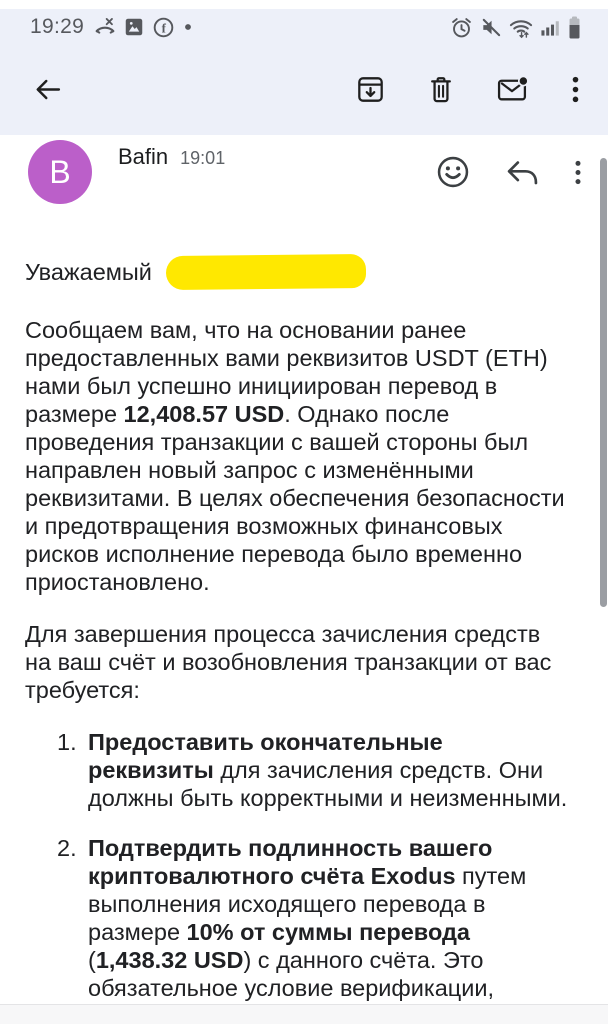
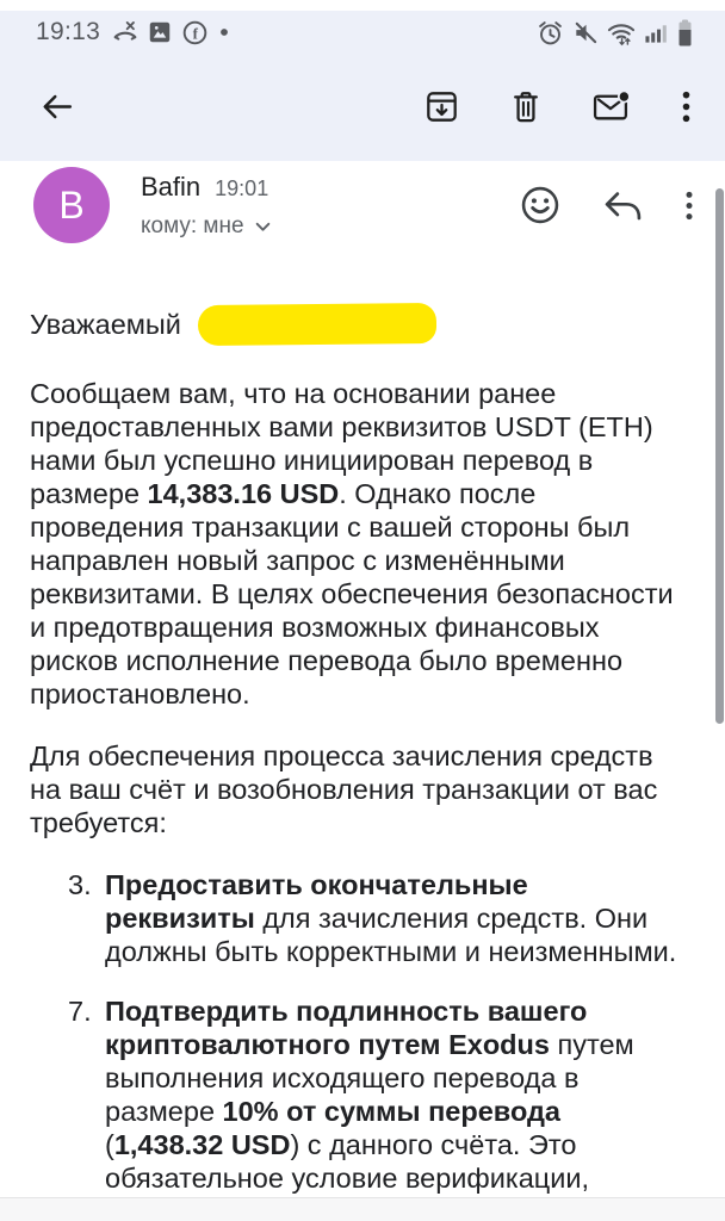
- 19:29
+ 19:13
  f
  B
  Bafin
  19:01
+ кому: мне
  Уважаемый
- Сообщаем вам, что на основании ранее предоставленных вами реквизитов USDT (ETH) нами был успешно инициирован перевод в размере 12,408.57 USD. Однако после проведения транзакции с вашей стороны был направлен новый запрос с изменёнными реквизитами. В целях обеспечения безопасности и предотвращения возможных финансовых рисков исполнение перевода было временно приостановлено.
+ Сообщаем вам, что на основании ранее предоставленных вами реквизитов USDT (ETH) нами был успешно инициирован перевод в размере 14,383.16 USD. Однако после проведения транзакции с вашей стороны был направлен новый запрос с изменёнными реквизитами. В целях обеспечения безопасности и предотвращения возможных финансовых рисков исполнение перевода было временно приостановлено.
- Для завершения процесса зачисления средств на ваш счёт и возобновления транзакции от вас требуется:
+ Для обеспечения процесса зачисления средств на ваш счёт и возобновления транзакции от вас требуется:
- 1.
+ 3.
  Предоставить окончательные реквизиты для зачисления средств. Они должны быть корректными и неизменными.
- 2.
+ 7.
- Подтвердить подлинность вашего криптовалютного счёта Exodus путем выполнения исходящего перевода в размере 10% от суммы перевода (1,438.32 USD) с данного счёта. Это обязательное условие верификации,
+ Подтвердить подлинность вашего криптовалютного путем Exodus путем выполнения исходящего перевода в размере 10% от суммы перевода (1,438.32 USD) с данного счёта. Это обязательное условие верификации,
